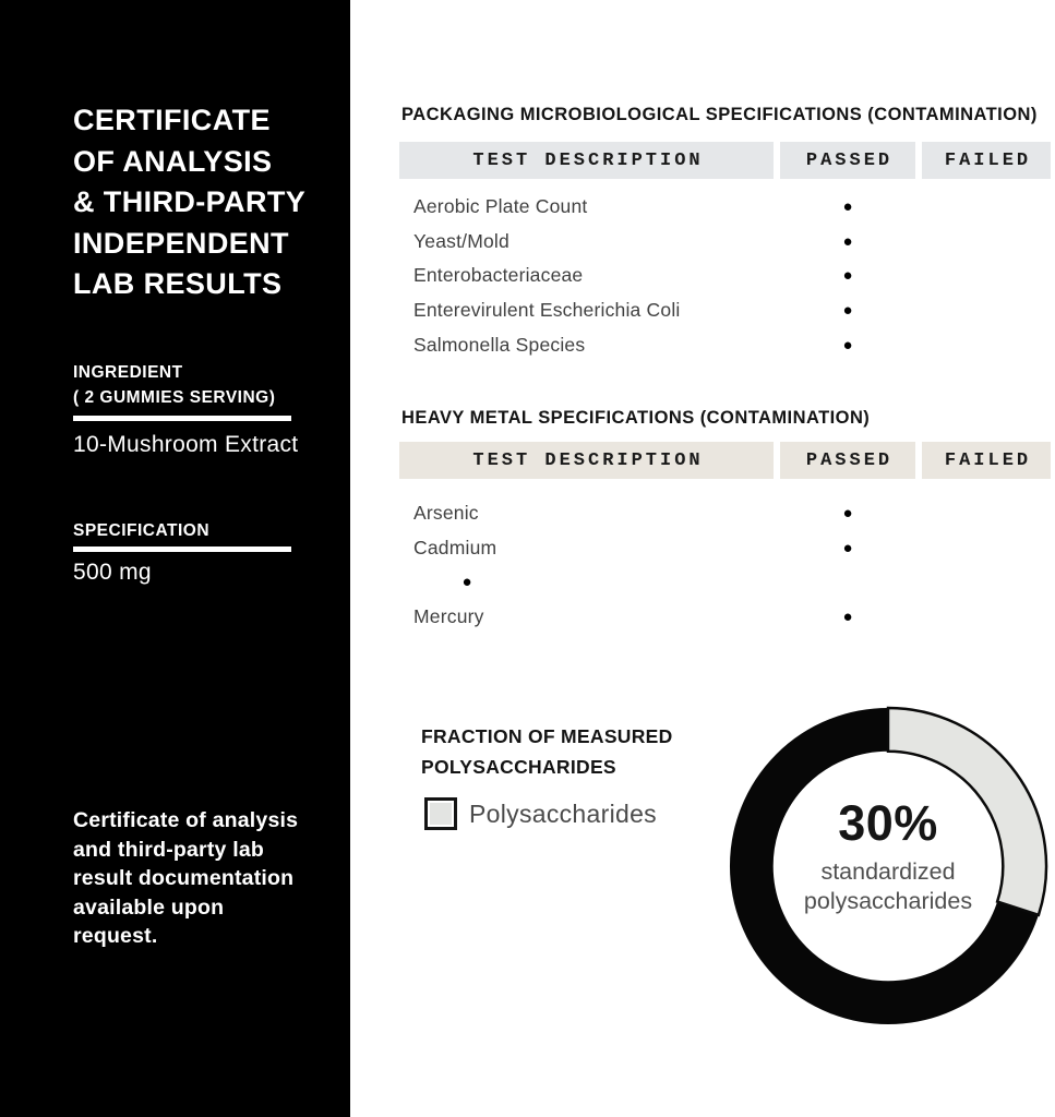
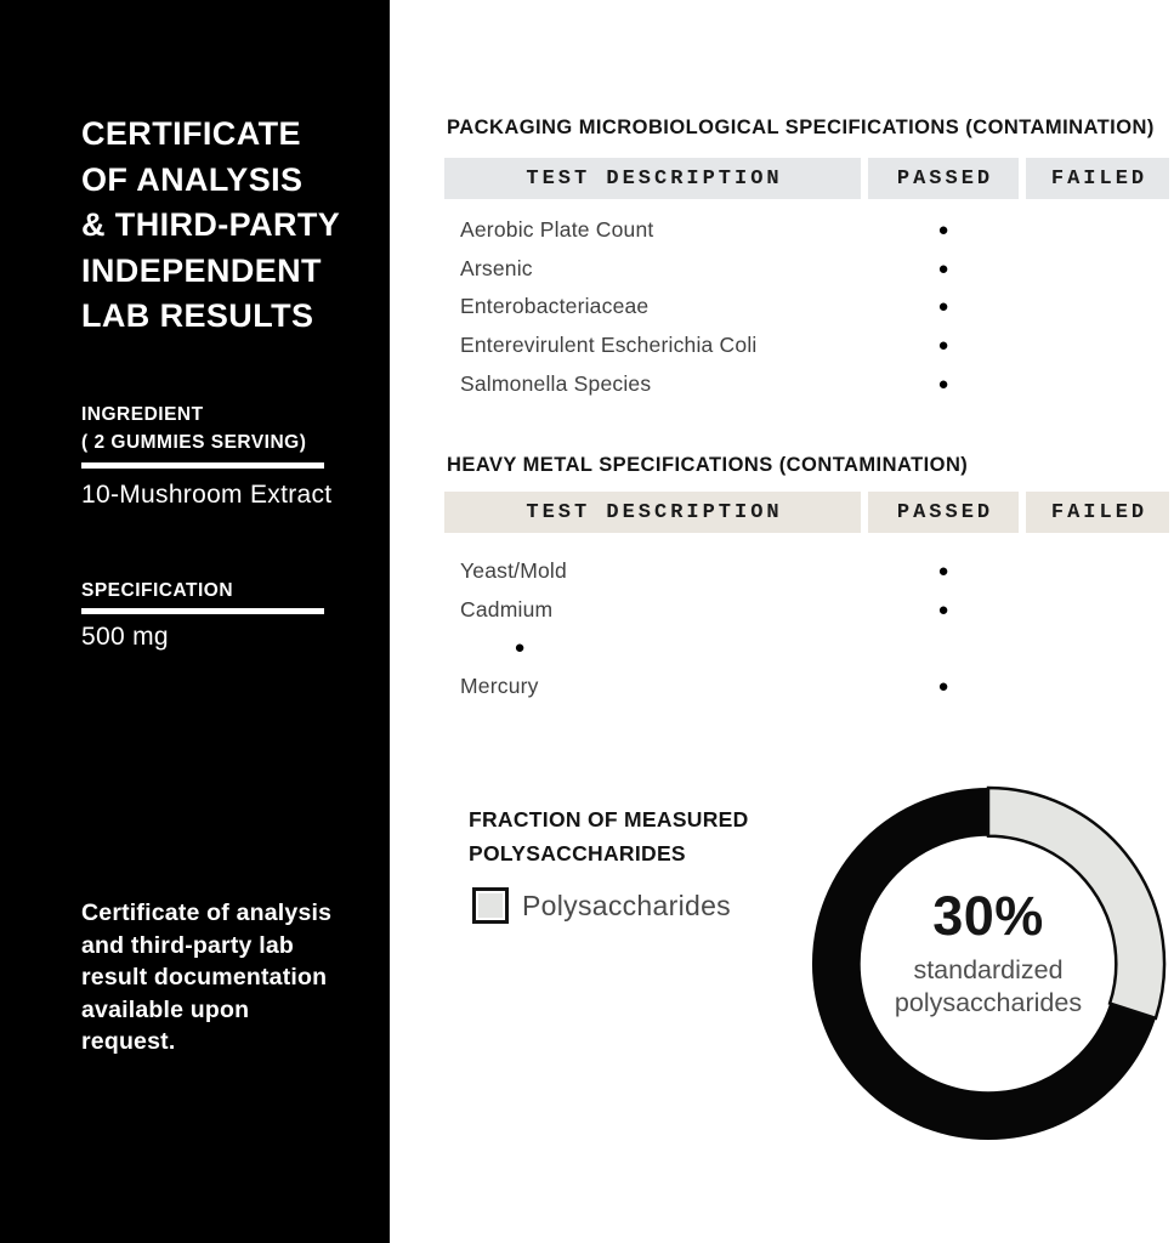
  CERTIFICATE
  OF ANALYSIS
  & THIRD-PARTY
  INDEPENDENT
  LAB RESULTS
  INGREDIENT
  ( 2 GUMMIES SERVING)
  10-Mushroom Extract
  SPECIFICATION
  500 mg
  Certificate of analysis
  and third-party lab
  result documentation
  available upon
  request.
  PACKAGING MICROBIOLOGICAL SPECIFICATIONS (CONTAMINATION)
  TEST DESCRIPTION
  PASSED
  FAILED
  Aerobic Plate Count
  ●
- Yeast/Mold
+ Arsenic
  ●
  Enterobacteriaceae
  ●
  Enterevirulent Escherichia Coli
  ●
  Salmonella Species
  ●
  HEAVY METAL SPECIFICATIONS (CONTAMINATION)
  TEST DESCRIPTION
  PASSED
  FAILED
- Arsenic
+ Yeast/Mold
  ●
  Cadmium
  ●
  ●
  Mercury
  ●
  FRACTION OF MEASURED
  POLYSACCHARIDES
  Polysaccharides
  30%
  standardized
  polysaccharides
